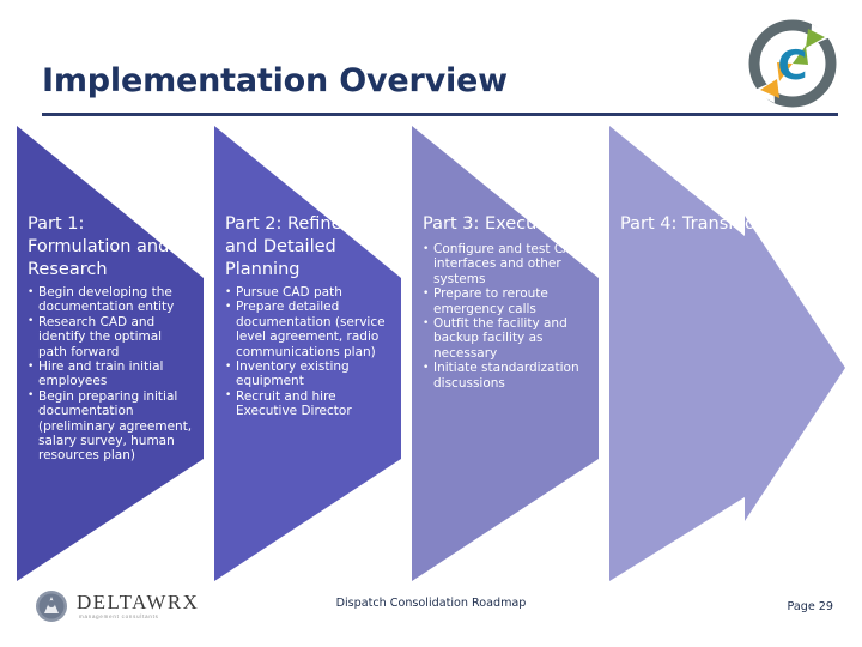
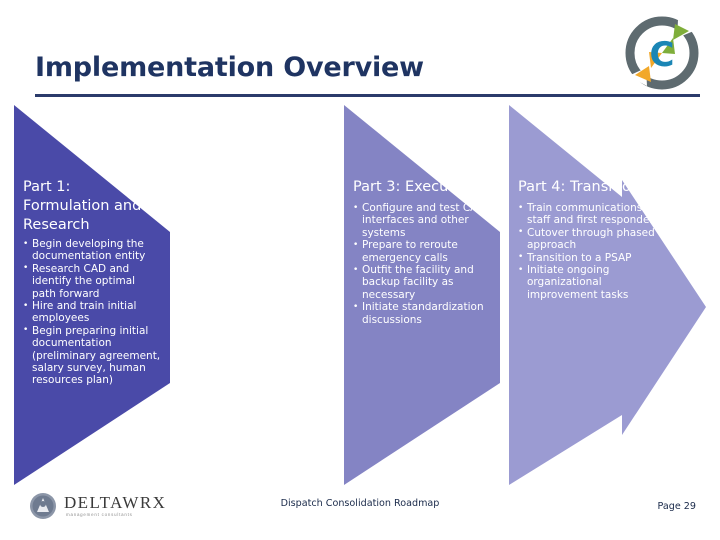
  Implementation Overview
  C
  Part 1: Formulation and Research
  Begin developing the documentation entity
  Research CAD and identify the optimal path forward
  Hire and train initial employees
  Begin preparing initial documentation (preliminary agreement, salary survey, human resources plan)
- Part 2: Refinement and Detailed Planning
- Pursue CAD path
- Prepare detailed documentation (service level agreement, radio communications plan)
- Inventory existing equipment
- Recruit and hire Executive Director
  Part 3: Execution
  Configure and test CAD, interfaces and other systems
  Prepare to reroute emergency calls
  Outfit the facility and backup facility as necessary
  Initiate standardization discussions
  Part 4: Transition
+ Train communications staff and first responders
+ Cutover through phased approach
+ Transition to a PSAP
+ Initiate ongoing organizational improvement tasks
  DELTAWRX
  Dispatch Consolidation Roadmap
  Page 29
